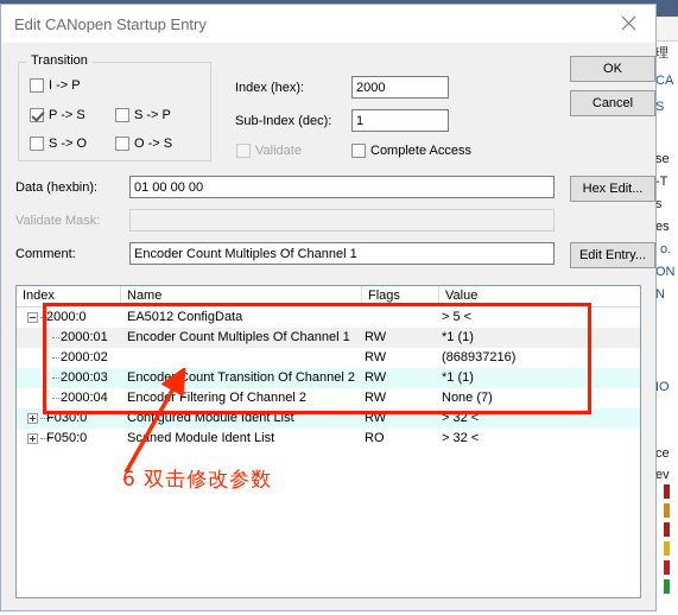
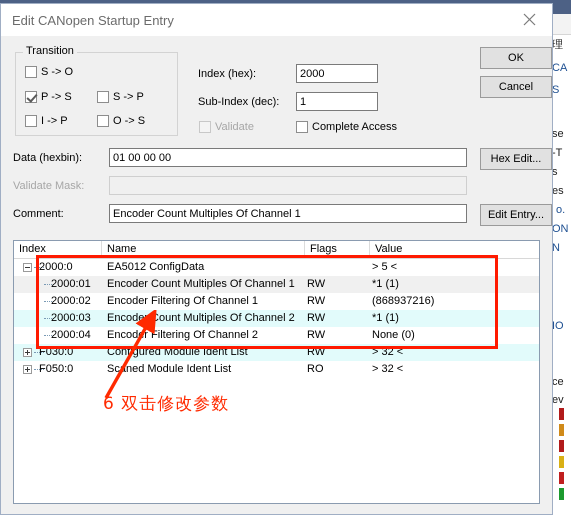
  理
  CA
  S
  se
  -T
  s
  es
  o.
  ON
  N
  IO
  ce
  ev
  Edit CANopen Startup Entry
  Transition
- I -> P
+ S -> O
  P -> S
  S -> P
- S -> O
+ I -> P
  O -> S
  Index (hex):
  2000
  Sub-Index (dec):
  1
  Validate
  Complete Access
  OK
  Cancel
  Data (hexbin):
  01 00 00 00
  Hex Edit...
  Validate Mask:
  Comment:
  Encoder Count Multiples Of Channel 1
  Edit Entry...
  Index
  Name
  Flags
  Value
  2000:0
  EA5012 ConfigData
  > 5 <
  2000:01
  Encoder Count Multiples Of Channel 1
  RW
  *1 (1)
  2000:02
+ Encoder Filtering Of Channel 1
  RW
  (868937216)
  2000:03
- Encoder Count Transition Of Channel 2
+ Encoder Count Multiples Of Channel 2
  RW
  *1 (1)
  2000:04
  Encodr Filtering Of Channel 2
  RW
- None (7)
+ None (0)
  F030:0
  Confgured Module Ident List
  RW
  > 32 <
  F050:0
  Scned Module Ident List
  RO
  > 32 <
  6 双击修改参数
